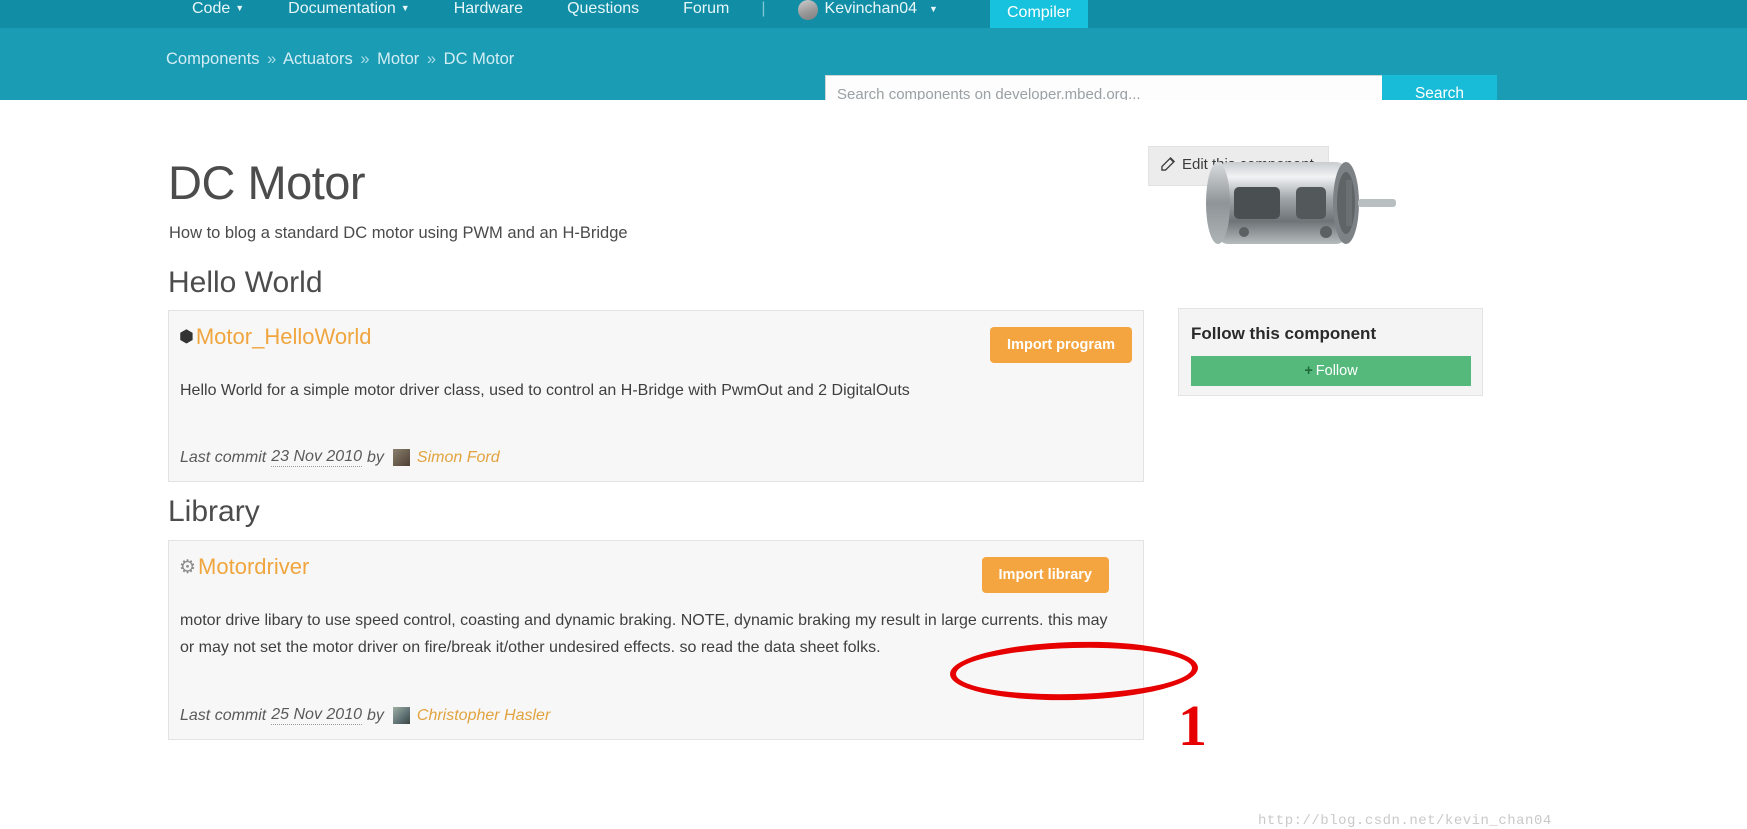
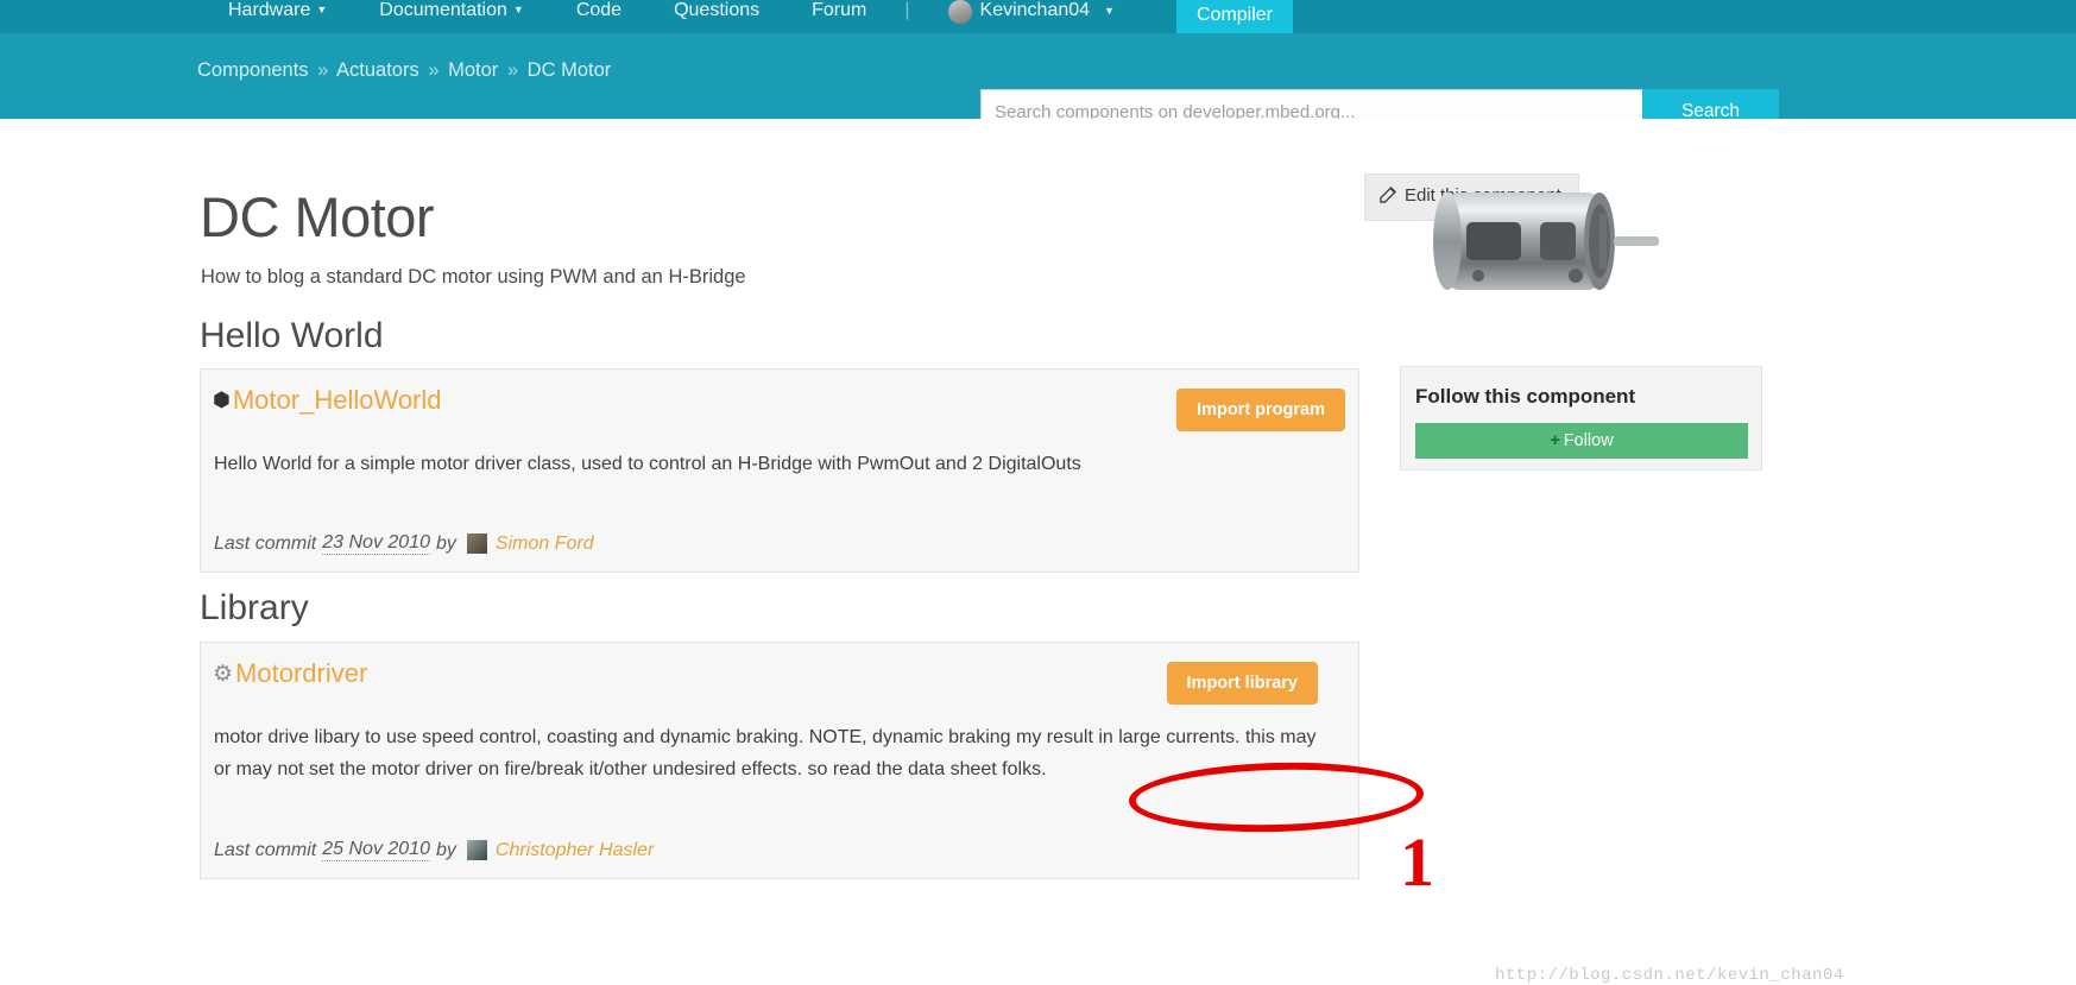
- Code ▼
+ Hardware ▼
  Documentation ▼
- Hardware
+ Code
  Questions
  Forum
  |
  Kevinchan04
  ▼
  Compiler
  Components » Actuators » Motor » DC Motor
  Search components on developer.mbed.org...
  Search
  DC Motor
  How to blog a standard DC motor using PWM and an H-Bridge
  Hello World
  ⬢
  Motor_HelloWorld
  Import program
  Hello World for a simple motor driver class, used to control an H-Bridge with PwmOut and 2 DigitalOuts
  Last commit
  23 Nov 2010
  by
  Simon Ford
  Library
  ⚙
  Motordriver
  Import library
  motor drive libary to use speed control, coasting and dynamic braking. NOTE, dynamic braking my result in large currents. this may or may not set the motor driver on fire/break it/other undesired effects. so read the data sheet folks.
  Last commit
  25 Nov 2010
  by
  Christopher Hasler
  Follow this component
  + Follow
  1
  http://blog.csdn.net/kevin_chan04
